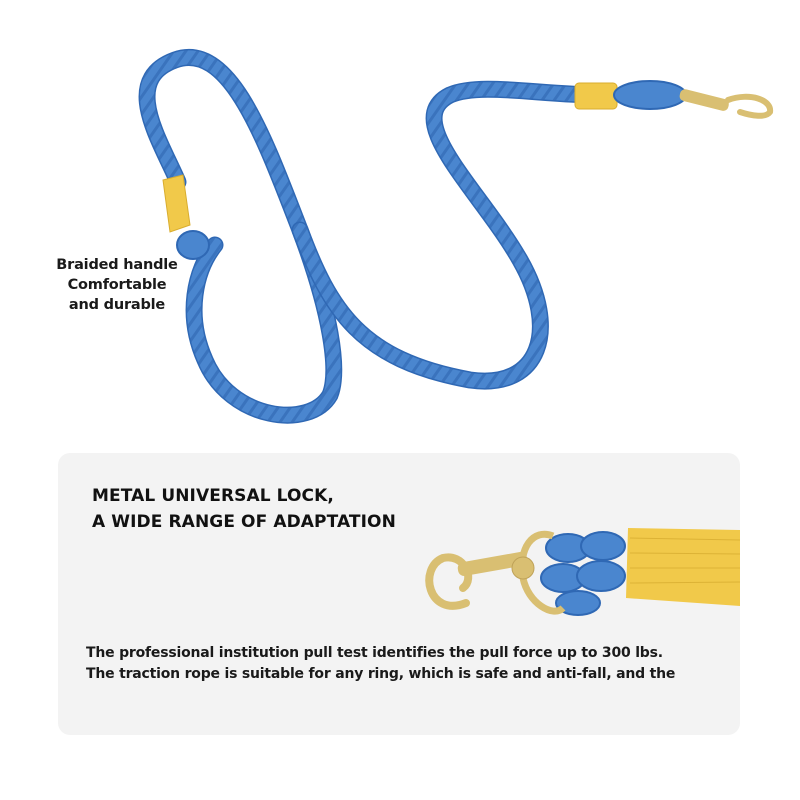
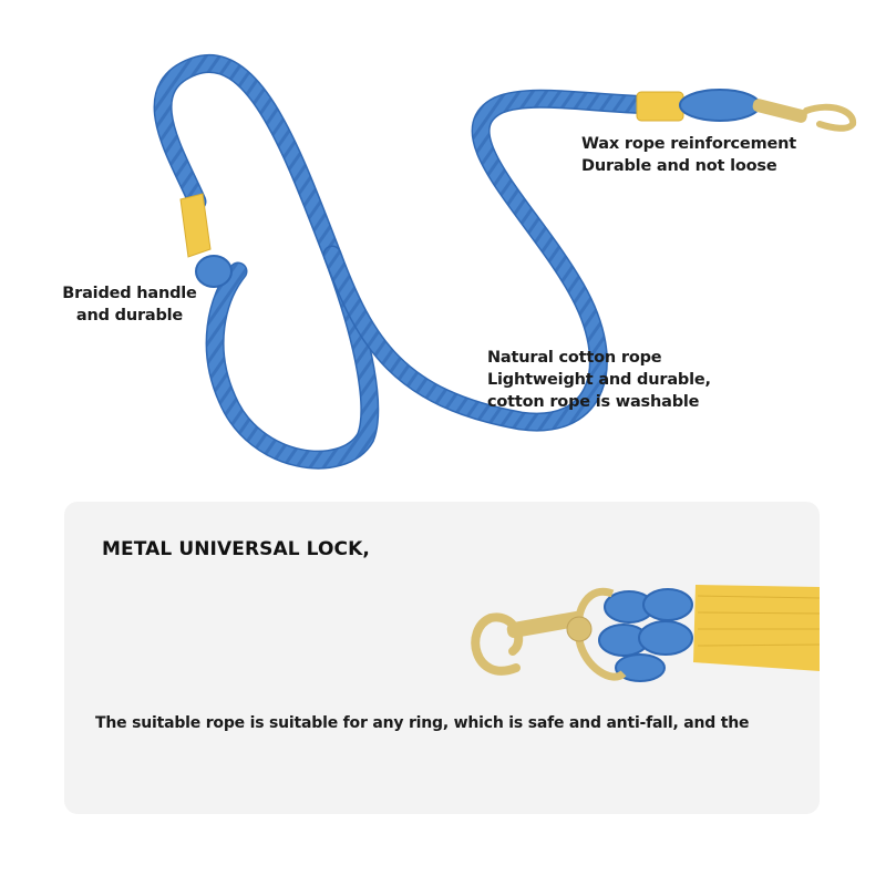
+ Wax rope reinforcement
+ Durable and not loose
  Braided handle
- Comfortable
  and durable
+ Natural cotton rope
+ Lightweight and durable,
+ cotton rope is washable
  METAL UNIVERSAL LOCK,
- A WIDE RANGE OF ADAPTATION
- The professional institution pull test identifies the pull force up to 300 lbs.
- The traction rope is suitable for any ring, which is safe and anti-fall, and the
+ The suitable rope is suitable for any ring, which is safe and anti-fall, and the
